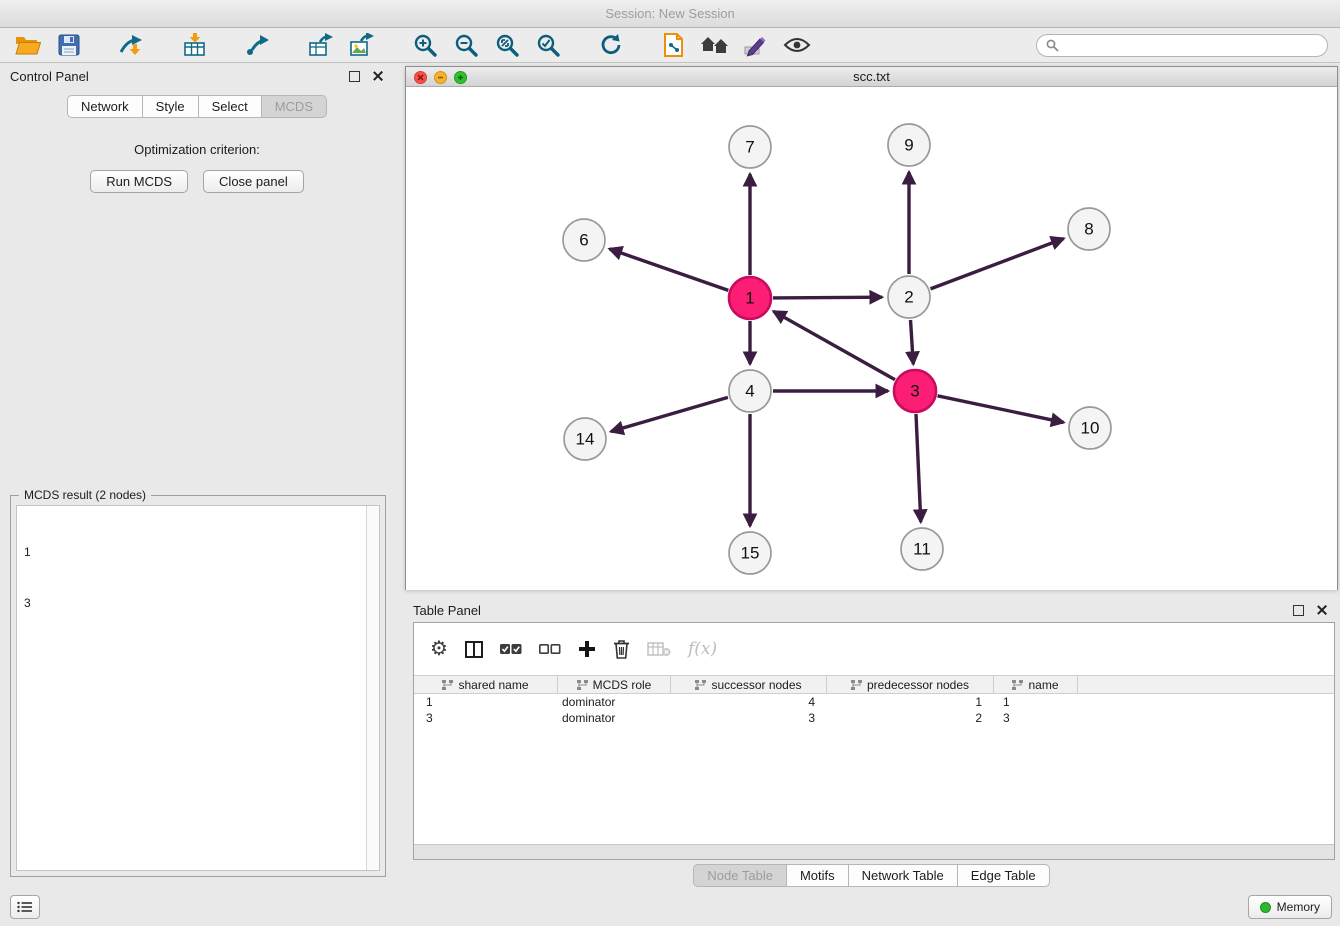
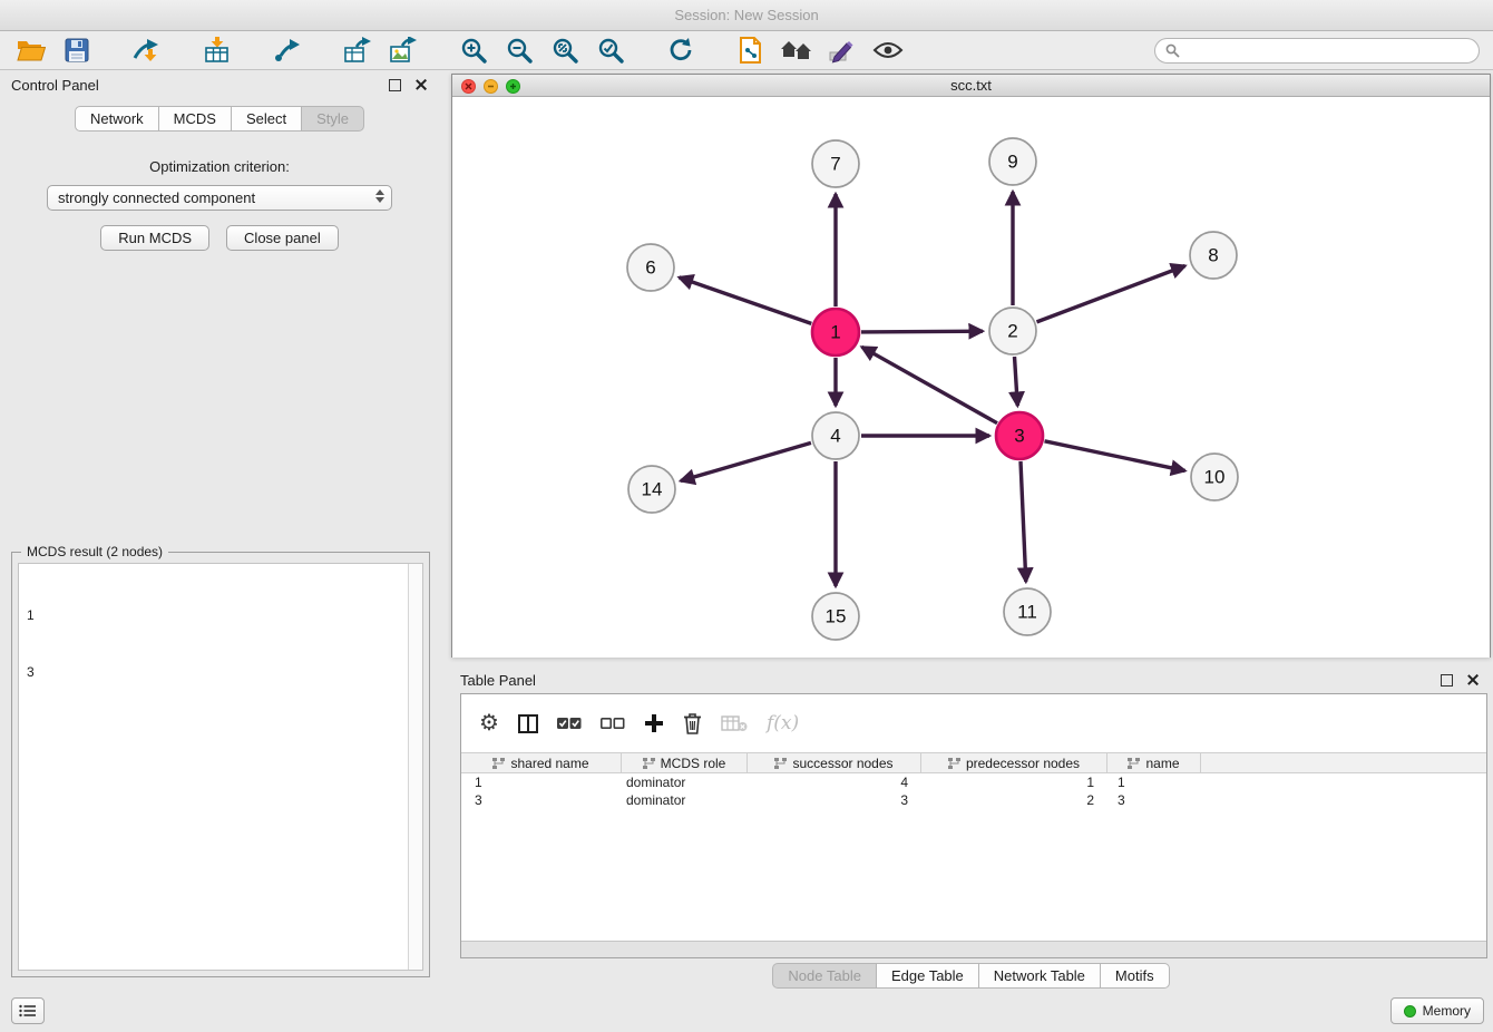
  Session: New Session
  Control Panel
  Network
- Style
+ MCDS
  Select
- MCDS
+ Style
  Optimization criterion:
+ strongly connected component
  Run MCDS
  Close panel
  MCDS result (2 nodes)
  1
  3
  scc.txt
  7
  9
  6
  8
  1
  2
  4
  3
  14
  10
  15
  11
  Table Panel
  ⚙
  f(x)
  shared name
  MCDS role
  successor nodes
  predecessor nodes
  name
  1
  dominator
  4
  1
  1
  3
  dominator
  3
  2
  3
  Node Table
- Motifs
+ Edge Table
  Network Table
- Edge Table
+ Motifs
  Memory
